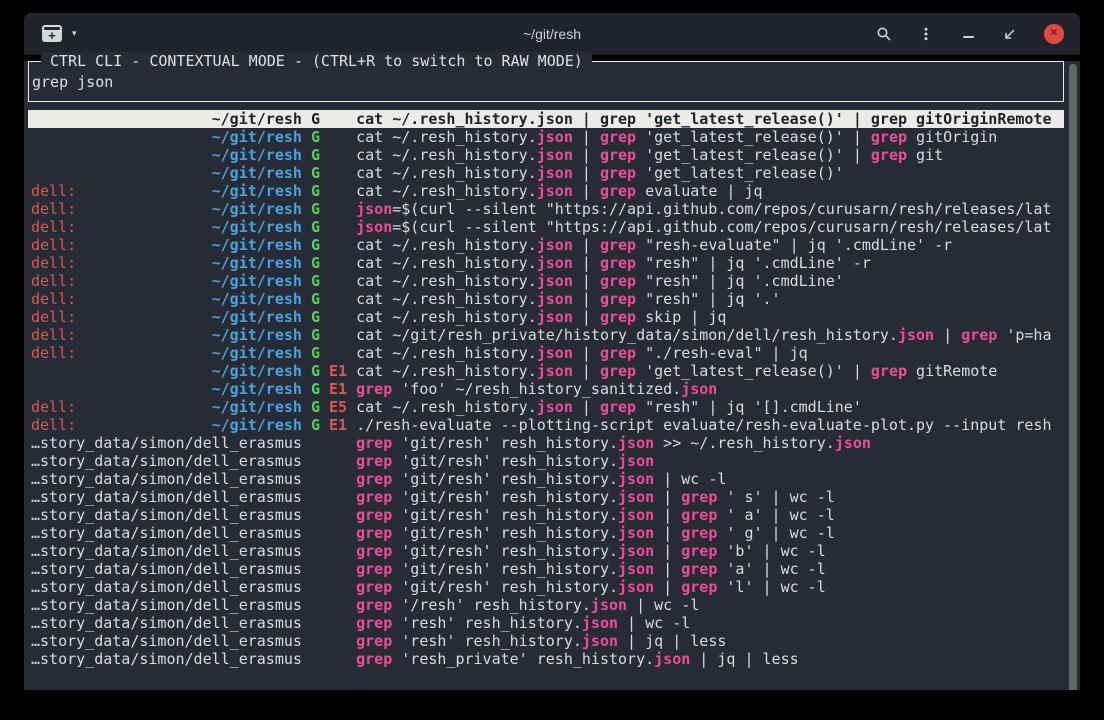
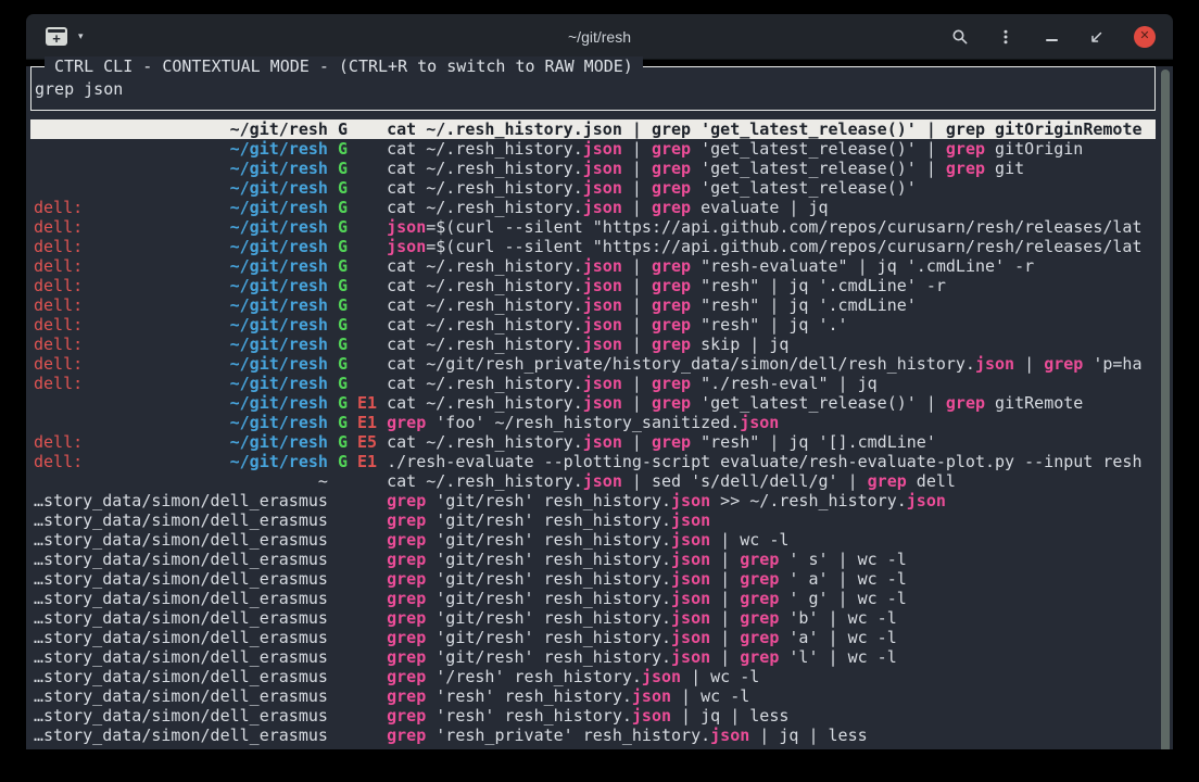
  +
  ▾
  ~/git/resh
  ✕
  CTRL CLI - CONTEXTUAL MODE - (CTRL+R to switch to RAW MODE)
  grep json
  ~/git/resh
  G
  cat ~/.resh_history.json | grep 'get_latest_release()' | grep gitOriginRemote
  ~/git/resh
  G
  cat ~/.resh_history.json | grep 'get_latest_release()' | grep gitOrigin
  ~/git/resh
  G
  cat ~/.resh_history.json | grep 'get_latest_release()' | grep git
  ~/git/resh
  G
  cat ~/.resh_history.json | grep 'get_latest_release()'
  dell:
  ~/git/resh
  G
  cat ~/.resh_history.json | grep evaluate | jq
  dell:
  ~/git/resh
  G
  json=$(curl --silent "https://api.github.com/repos/curusarn/resh/releases/lat
  dell:
  ~/git/resh
  G
  json=$(curl --silent "https://api.github.com/repos/curusarn/resh/releases/lat
  dell:
  ~/git/resh
  G
  cat ~/.resh_history.json | grep "resh-evaluate" | jq '.cmdLine' -r
  dell:
  ~/git/resh
  G
  cat ~/.resh_history.json | grep "resh" | jq '.cmdLine' -r
  dell:
  ~/git/resh
  G
  cat ~/.resh_history.json | grep "resh" | jq '.cmdLine'
  dell:
  ~/git/resh
  G
  cat ~/.resh_history.json | grep "resh" | jq '.'
  dell:
  ~/git/resh
  G
  cat ~/.resh_history.json | grep skip | jq
  dell:
  ~/git/resh
  G
  cat ~/git/resh_private/history_data/simon/dell/resh_history.json | grep 'p=ha
  dell:
  ~/git/resh
  G
  cat ~/.resh_history.json | grep "./resh-eval" | jq
  ~/git/resh
  G
  E1
  cat ~/.resh_history.json | grep 'get_latest_release()' | grep gitRemote
  ~/git/resh
  G
  E1
  grep 'foo' ~/resh_history_sanitized.json
  dell:
  ~/git/resh
  G
  E5
  cat ~/.resh_history.json | grep "resh" | jq '[].cmdLine'
  dell:
  ~/git/resh
  G
  E1
  ./resh-evaluate --plotting-script evaluate/resh-evaluate-plot.py --input resh
+ ~
+ cat ~/.resh_history.json | sed 's/dell/dell/g' | grep dell
  …story_data/simon/dell_erasmus
  grep 'git/resh' resh_history.json >> ~/.resh_history.json
  …story_data/simon/dell_erasmus
  grep 'git/resh' resh_history.json
  …story_data/simon/dell_erasmus
  grep 'git/resh' resh_history.json | wc -l
  …story_data/simon/dell_erasmus
  grep 'git/resh' resh_history.json | grep ' s' | wc -l
  …story_data/simon/dell_erasmus
  grep 'git/resh' resh_history.json | grep ' a' | wc -l
  …story_data/simon/dell_erasmus
  grep 'git/resh' resh_history.json | grep ' g' | wc -l
  …story_data/simon/dell_erasmus
  grep 'git/resh' resh_history.json | grep 'b' | wc -l
  …story_data/simon/dell_erasmus
  grep 'git/resh' resh_history.json | grep 'a' | wc -l
  …story_data/simon/dell_erasmus
  grep 'git/resh' resh_history.json | grep 'l' | wc -l
  …story_data/simon/dell_erasmus
  grep '/resh' resh_history.json | wc -l
  …story_data/simon/dell_erasmus
  grep 'resh' resh_history.json | wc -l
  …story_data/simon/dell_erasmus
  grep 'resh' resh_history.json | jq | less
  …story_data/simon/dell_erasmus
  grep 'resh_private' resh_history.json | jq | less
